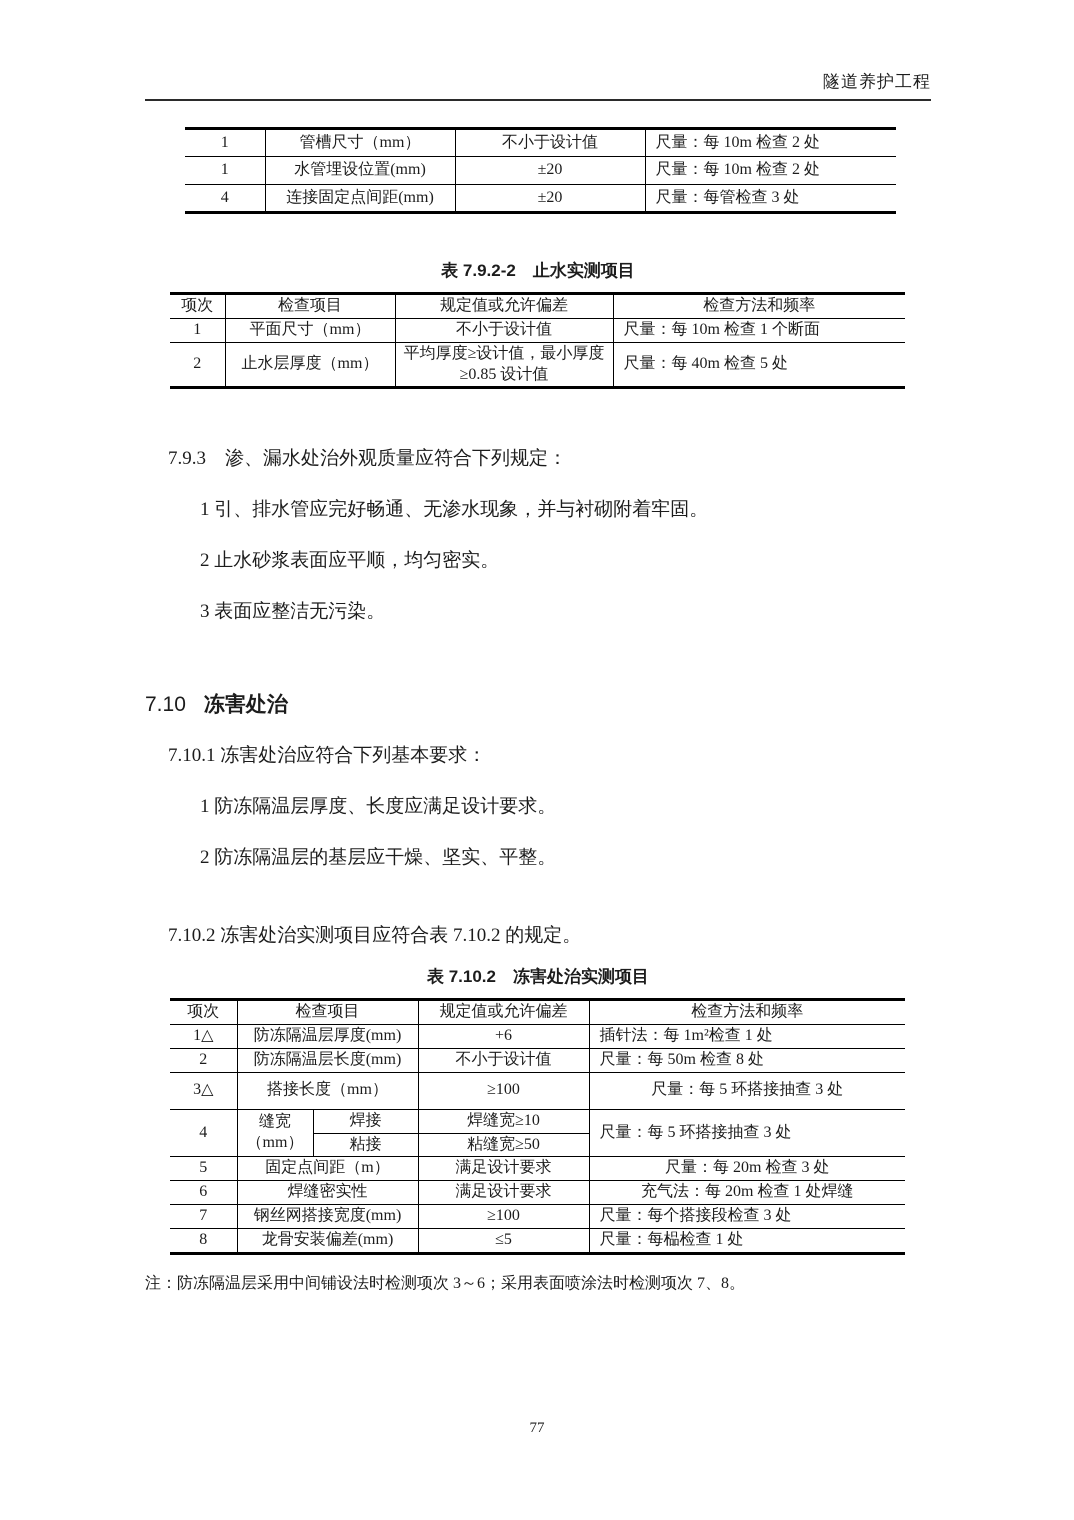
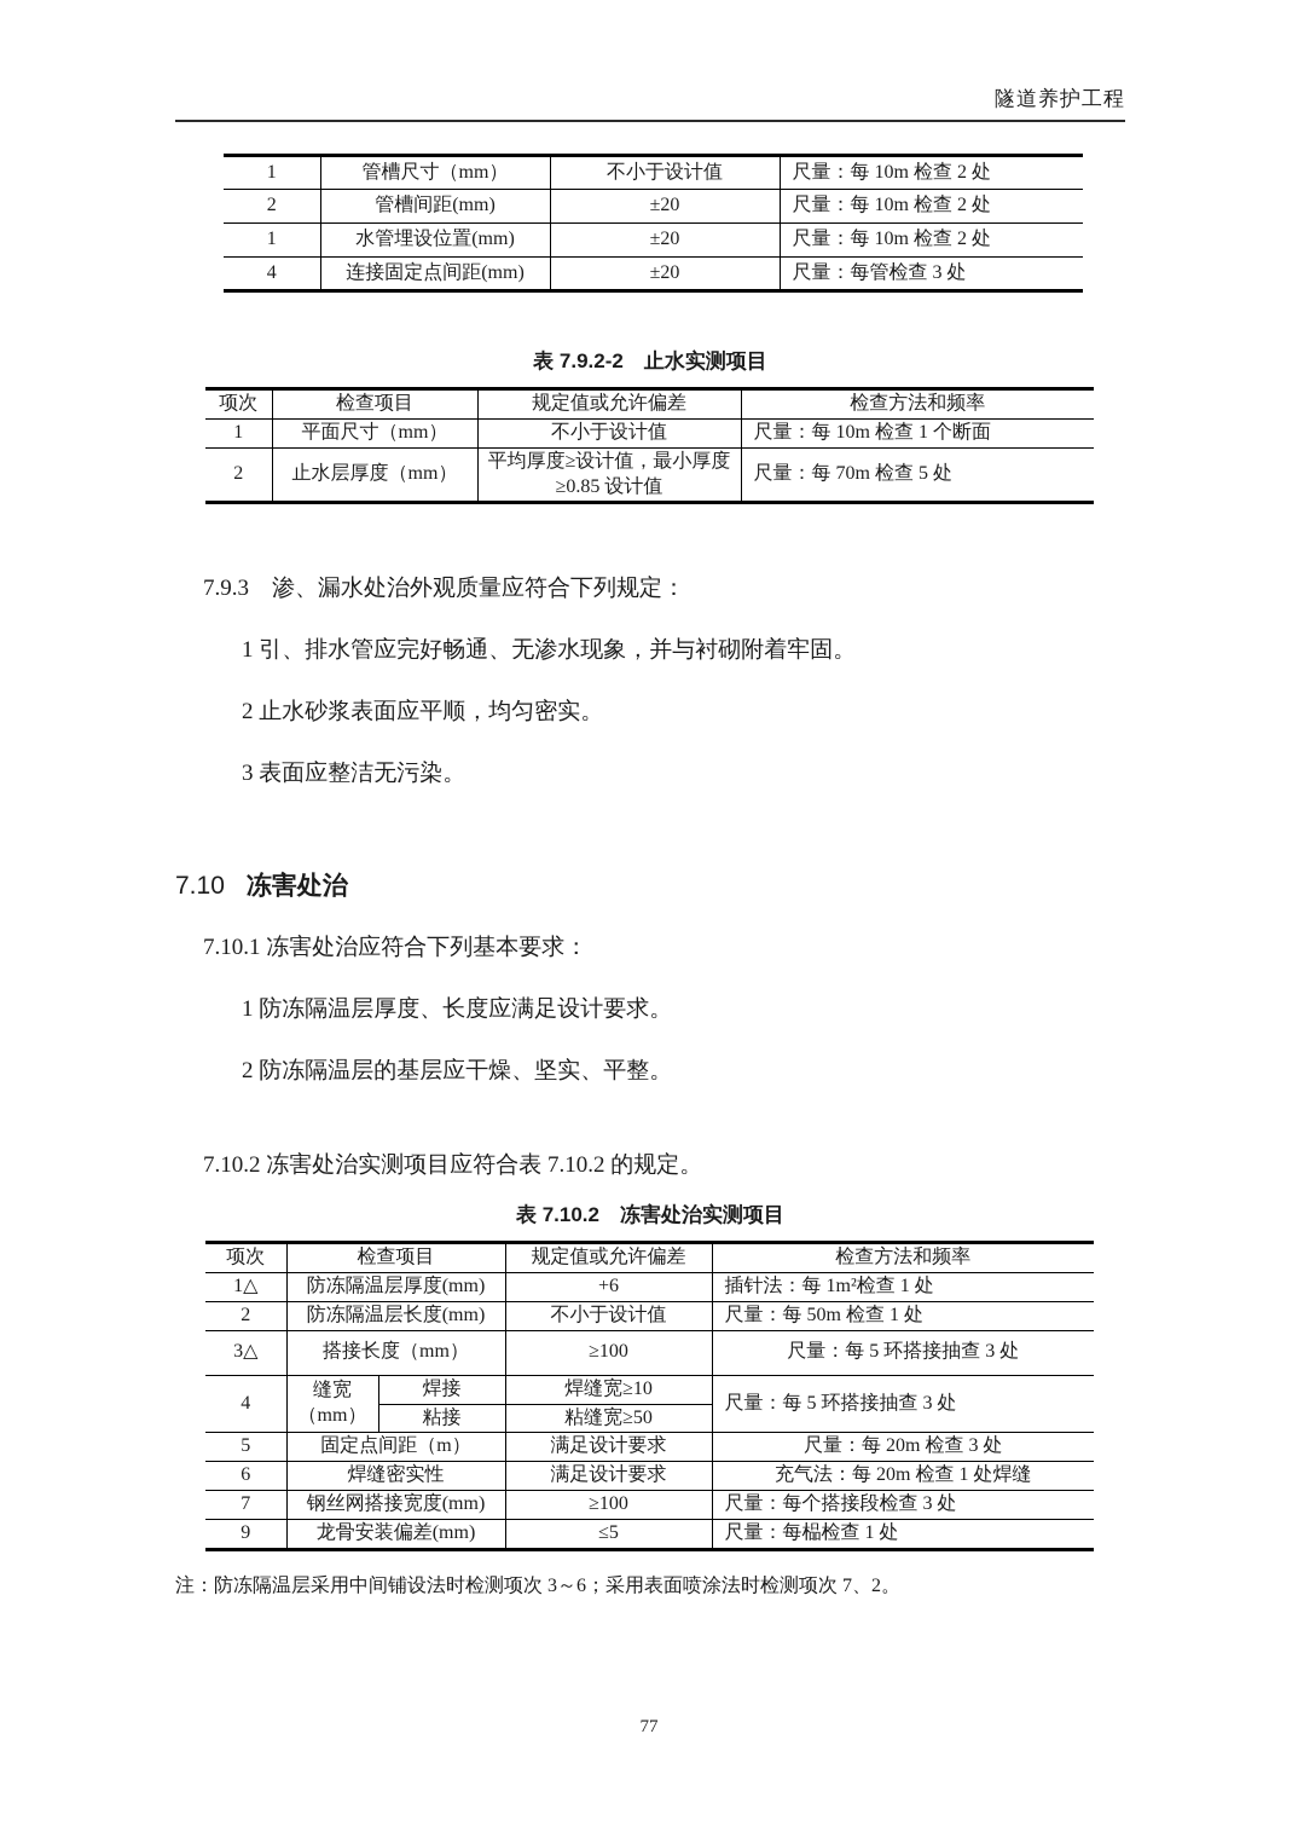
  隧道养护工程
  1	管槽尺寸（mm）	不小于设计值	尺量：每 10m 检查 2 处
+ 2	管槽间距(mm)	±20	尺量：每 10m 检查 2 处
  1	水管埋设位置(mm)	±20	尺量：每 10m 检查 2 处
  4	连接固定点间距(mm)	±20	尺量：每管检查 3 处
  表 7.9.2-2 止水实测项目
  项次	检查项目	规定值或允许偏差	检查方法和频率
  1	平面尺寸（mm）	不小于设计值	尺量：每 10m 检查 1 个断面
- 2	止水层厚度（mm）	平均厚度≥设计值，最小厚度≥0.85 设计值	尺量：每 40m 检查 5 处
+ 2	止水层厚度（mm）	平均厚度≥设计值，最小厚度≥0.85 设计值	尺量：每 70m 检查 5 处
  7.9.3 渗、漏水处治外观质量应符合下列规定：
  1 引、排水管应完好畅通、无渗水现象，并与衬砌附着牢固。
  2 止水砂浆表面应平顺，均匀密实。
  3 表面应整洁无污染。
  7.10 冻害处治
  7.10.1 冻害处治应符合下列基本要求：
  1 防冻隔温层厚度、长度应满足设计要求。
  2 防冻隔温层的基层应干燥、坚实、平整。
  7.10.2 冻害处治实测项目应符合表 7.10.2 的规定。
  表 7.10.2 冻害处治实测项目
  项次	检查项目	规定值或允许偏差	检查方法和频率
  1△	防冻隔温层厚度(mm)	+6	插针法：每 1m²检查 1 处
- 2	防冻隔温层长度(mm)	不小于设计值	尺量：每 50m 检查 8 处
+ 2	防冻隔温层长度(mm)	不小于设计值	尺量：每 50m 检查 1 处
  3△	搭接长度（mm）	≥100	尺量：每 5 环搭接抽查 3 处
  4	缝宽（mm）	焊接	焊缝宽≥10	尺量：每 5 环搭接抽查 3 处
  粘接	粘缝宽≥50
  5	固定点间距（m）	满足设计要求	尺量：每 20m 检查 3 处
  6	焊缝密实性	满足设计要求	充气法：每 20m 检查 1 处焊缝
  7	钢丝网搭接宽度(mm)	≥100	尺量：每个搭接段检查 3 处
- 8	龙骨安装偏差(mm)	≤5	尺量：每榀检查 1 处
+ 9	龙骨安装偏差(mm)	≤5	尺量：每榀检查 1 处
- 注：防冻隔温层采用中间铺设法时检测项次 3～6；采用表面喷涂法时检测项次 7、8。
+ 注：防冻隔温层采用中间铺设法时检测项次 3～6；采用表面喷涂法时检测项次 7、2。
  77
